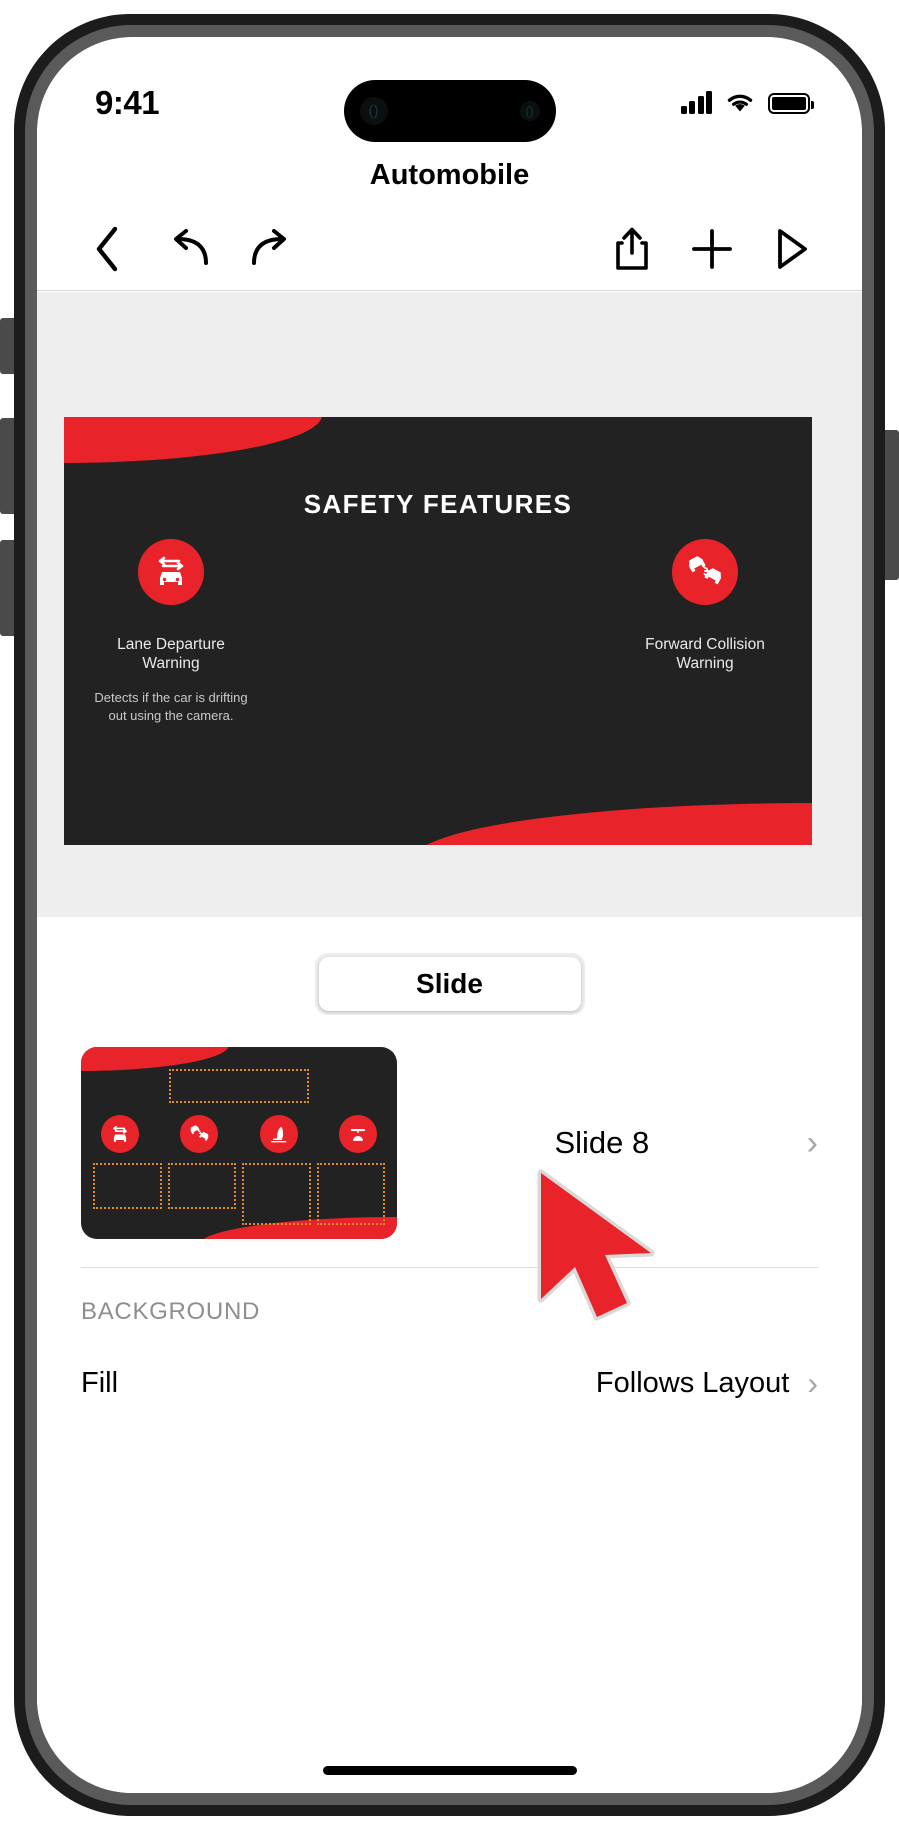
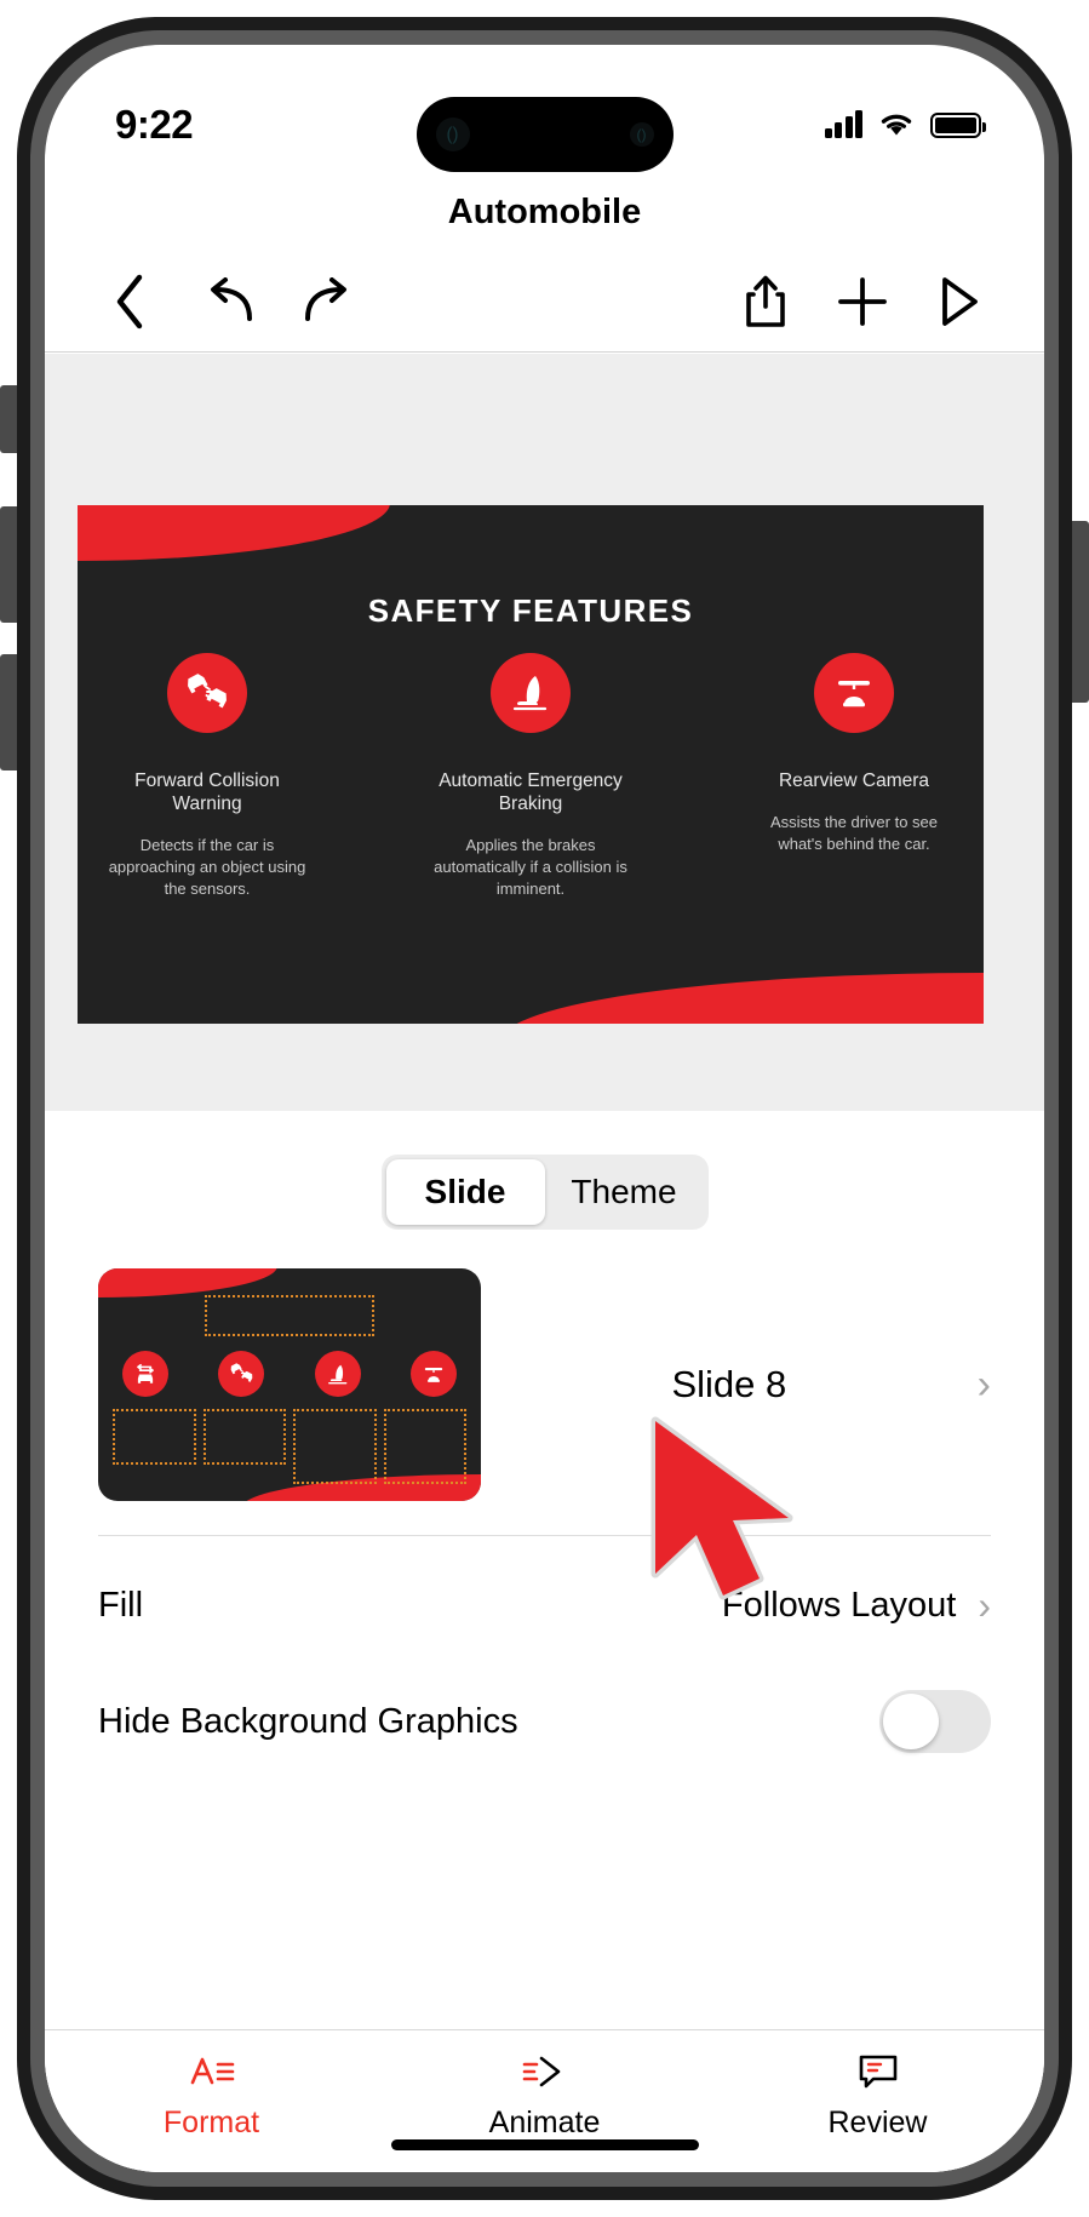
- 9:41
+ 9:22
  Automobile
  SAFETY FEATURES
- Lane Departure Warning
- Detects if the car is drifting out using the camera.
  Forward Collision Warning
+ Detects if the car is approaching an object using the sensors.
+ Automatic Emergency Braking
+ Applies the brakes automatically if a collision is imminent.
+ Rearview Camera
+ Assists the driver to see what's behind the car.
  Slide
+ Theme
  Slide 8
  ›
- BACKGROUND
  Fill
  Follows Layout
  ›
+ Hide Background Graphics
+ Format
+ Animate
+ Review
